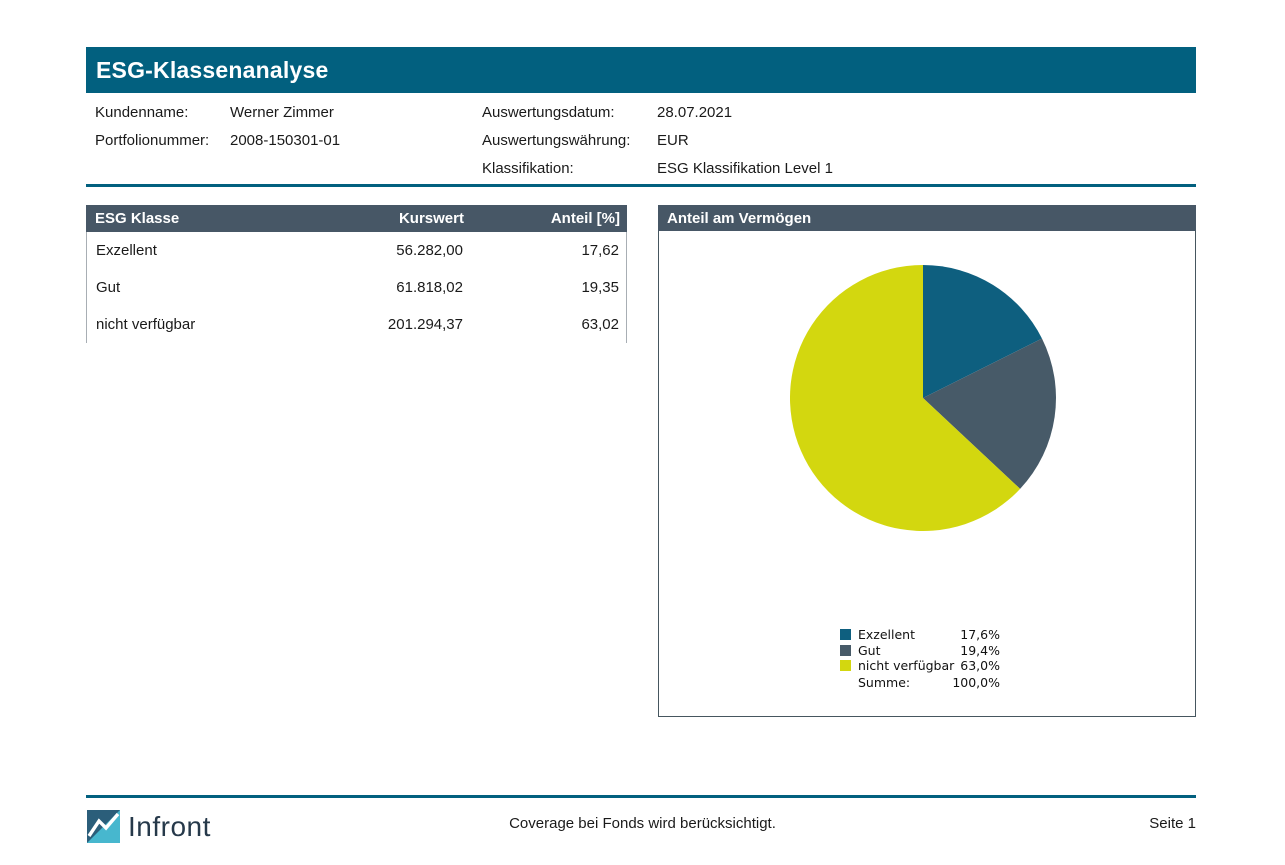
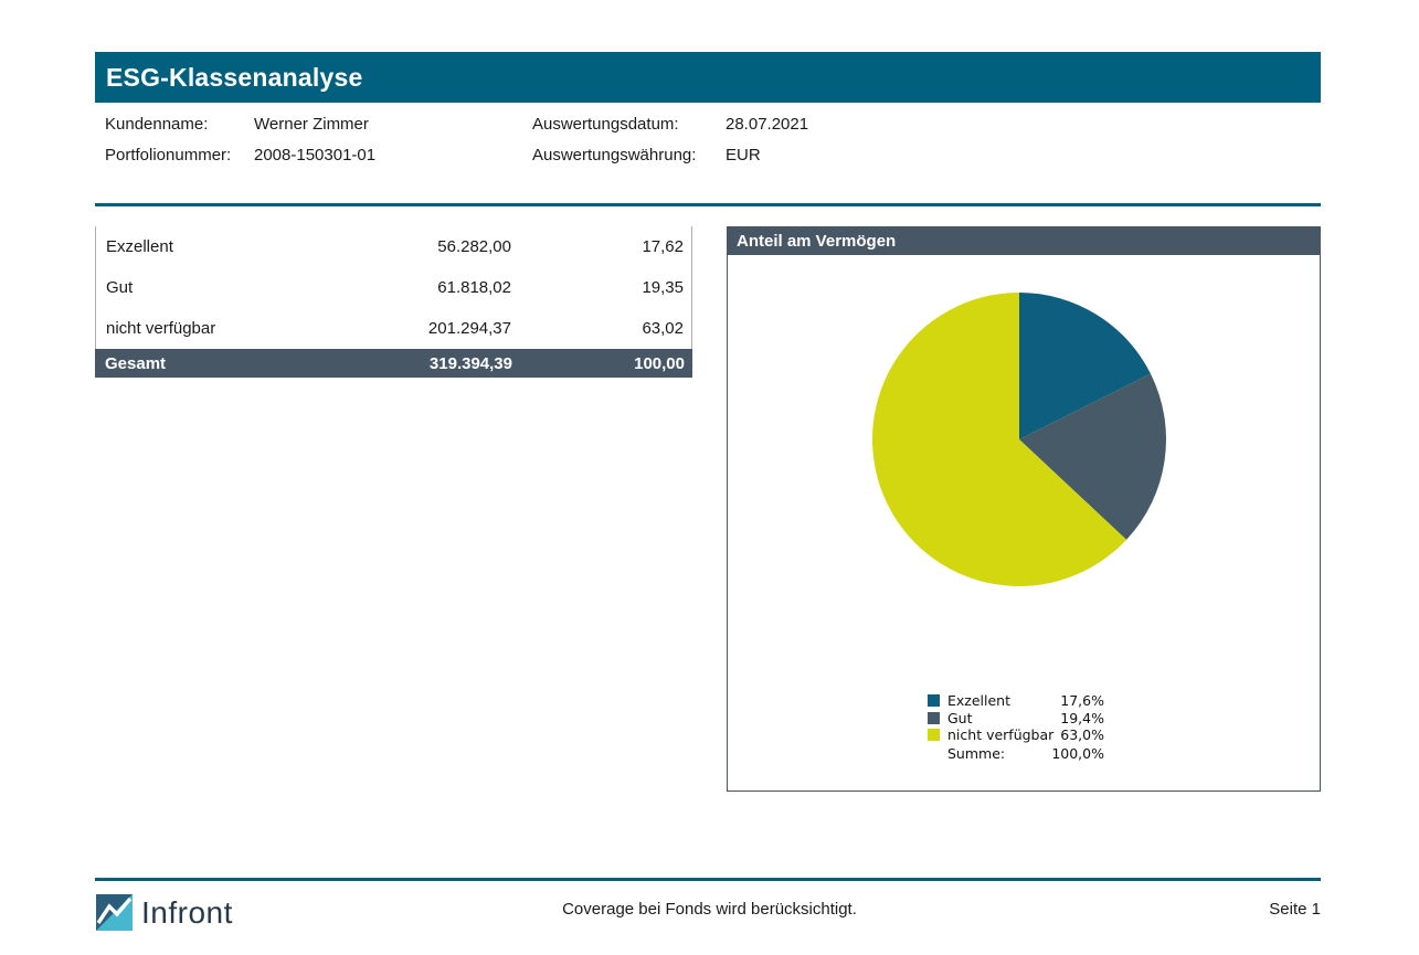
  ESG-Klassenanalyse
  Kundenname:
  Werner Zimmer
  Portfolionummer:
  2008-150301-01
  Auswertungsdatum:
  28.07.2021
  Auswertungswährung:
  EUR
- Klassifikation:
- ESG Klassifikation Level 1
- ESG Klasse
- Kurswert
- Anteil [%]
  Exzellent
  56.282,00
  17,62
  Gut
  61.818,02
  19,35
  nicht verfügbar
  201.294,37
  63,02
+ Gesamt
+ 319.394,39
+ 100,00
  Anteil am Vermögen
  Exzellent
  17,6%
  Gut
  19,4%
  nicht verfügbar
  63,0%
  Summe:
  100,0%
  Infront
  Coverage bei Fonds wird berücksichtigt.
  Seite 1
